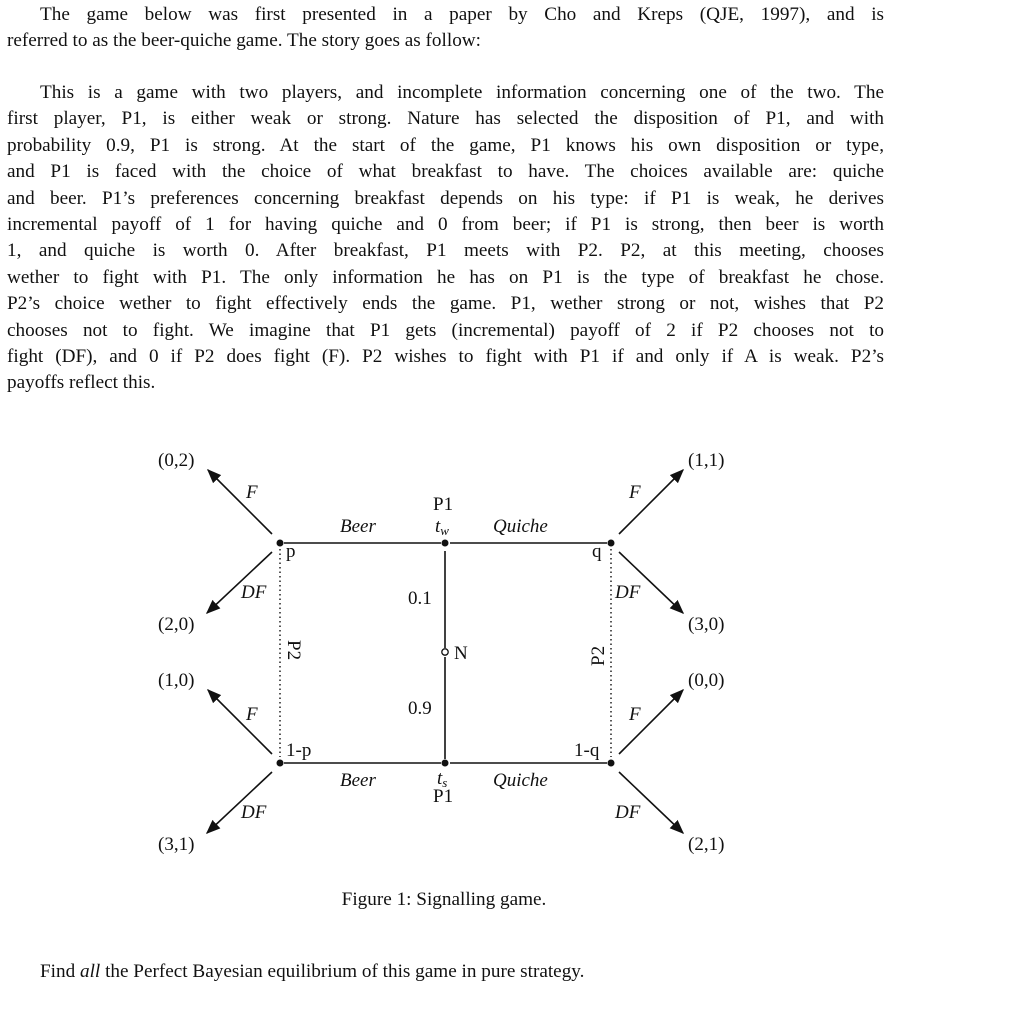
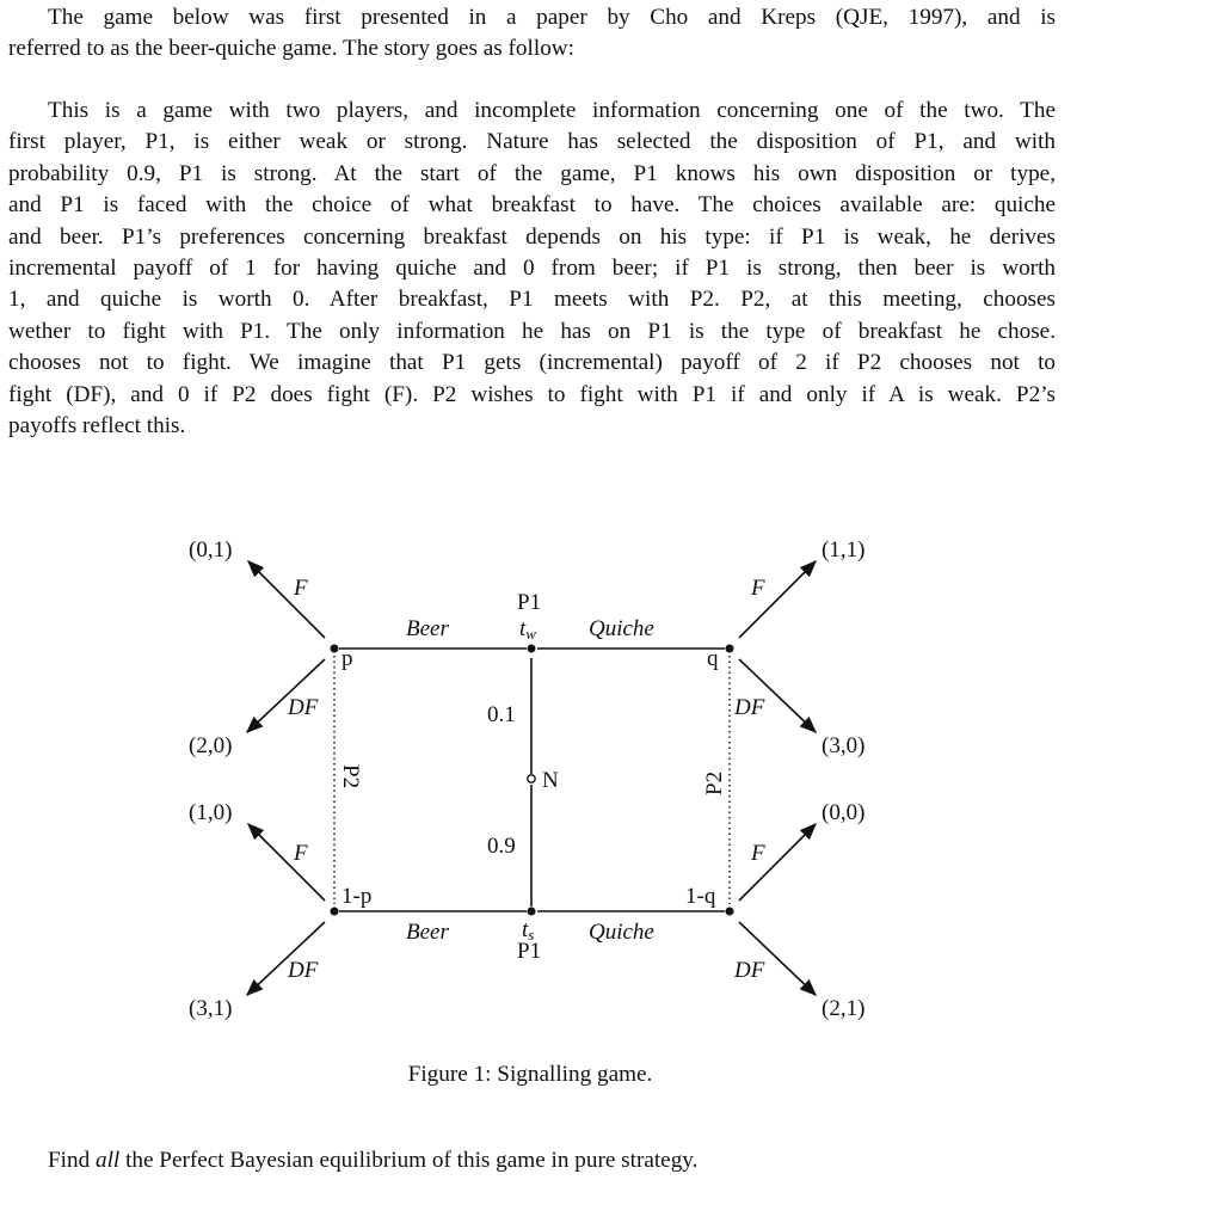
  The game below was first presented in a paper by Cho and Kreps (QJE, 1997), and is
  referred to as the beer-quiche game. The story goes as follow:
  This is a game with two players, and incomplete information concerning one of the two. The
  first player, P1, is either weak or strong. Nature has selected the disposition of P1, and with
  probability 0.9, P1 is strong. At the start of the game, P1 knows his own disposition or type,
  and P1 is faced with the choice of what breakfast to have. The choices available are: quiche
  and beer. P1’s preferences concerning breakfast depends on his type: if P1 is weak, he derives
  incremental payoff of 1 for having quiche and 0 from beer; if P1 is strong, then beer is worth
  1, and quiche is worth 0. After breakfast, P1 meets with P2. P2, at this meeting, chooses
  wether to fight with P1. The only information he has on P1 is the type of breakfast he chose.
- P2’s choice wether to fight effectively ends the game. P1, wether strong or not, wishes that P2
  chooses not to fight. We imagine that P1 gets (incremental) payoff of 2 if P2 chooses not to
  fight (DF), and 0 if P2 does fight (F). P2 wishes to fight with P1 if and only if A is weak. P2’s
  payoffs reflect this.
- (0,2)
+ (0,1)
  (2,0)
  (1,0)
  (3,1)
  (1,1)
  (3,0)
  (0,0)
  (2,1)
  F
  DF
  F
  DF
  F
  DF
  F
  DF
  Beer
  Quiche
  Beer
  Quiche
  P1
  tw
  ts
  P1
  0.1
  0.9
  N
  p
  1-p
  q
  1-q
  Figure 1: Signalling game.
  Find all the Perfect Bayesian equilibrium of this game in pure strategy.
